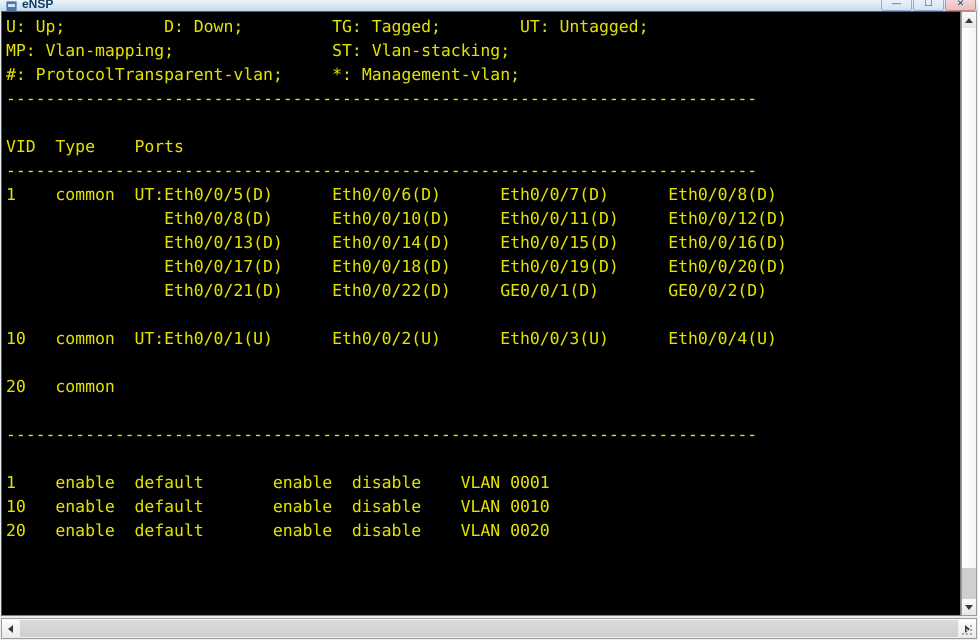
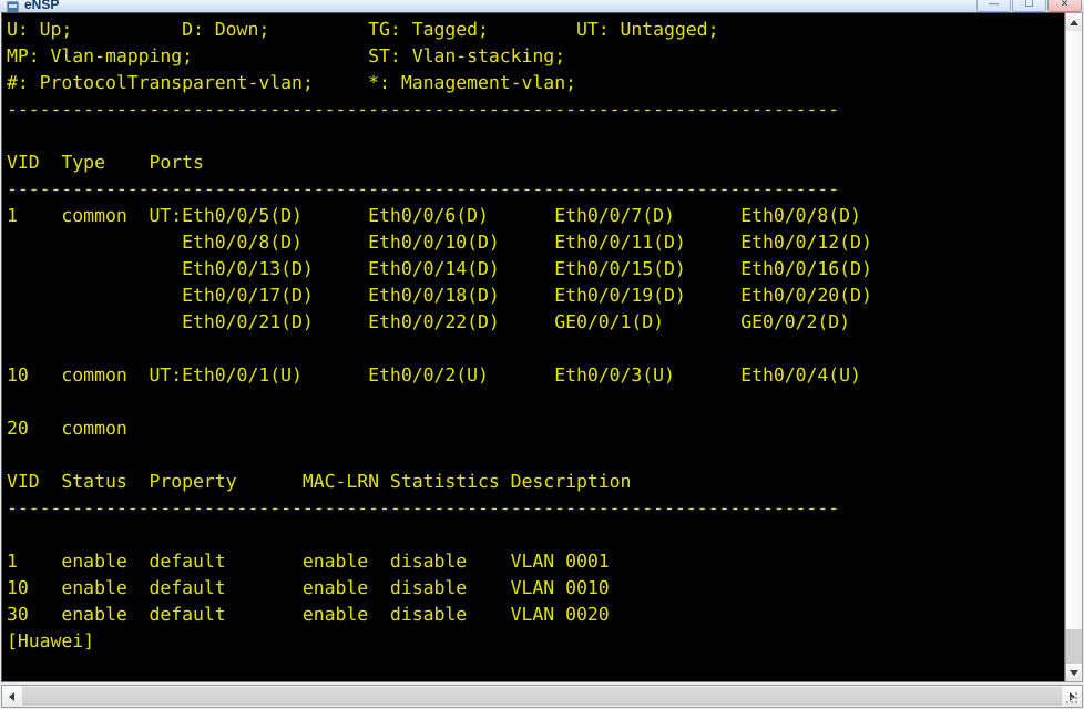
  eNSP
  —
  ☐
  ✕
  U: Up; D: Down; TG: Tagged; UT: Untagged;
  MP: Vlan-mapping; ST: Vlan-stacking;
  #: ProtocolTransparent-vlan; *: Management-vlan;
  ----------------------------------------------------------------------------
  VID Type Ports
  ----------------------------------------------------------------------------
  1 common UT:Eth0/0/5(D) Eth0/0/6(D) Eth0/0/7(D) Eth0/0/8(D)
  Eth0/0/8(D) Eth0/0/10(D) Eth0/0/11(D) Eth0/0/12(D)
  Eth0/0/13(D) Eth0/0/14(D) Eth0/0/15(D) Eth0/0/16(D)
  Eth0/0/17(D) Eth0/0/18(D) Eth0/0/19(D) Eth0/0/20(D)
  Eth0/0/21(D) Eth0/0/22(D) GE0/0/1(D) GE0/0/2(D)
  10 common UT:Eth0/0/1(U) Eth0/0/2(U) Eth0/0/3(U) Eth0/0/4(U)
  20 common
+ VID Status Property MAC-LRN Statistics Description
  ----------------------------------------------------------------------------
  1 enable default enable disable VLAN 0001
  10 enable default enable disable VLAN 0010
- 20 enable default enable disable VLAN 0020
+ 30 enable default enable disable VLAN 0020
+ [Huawei]
